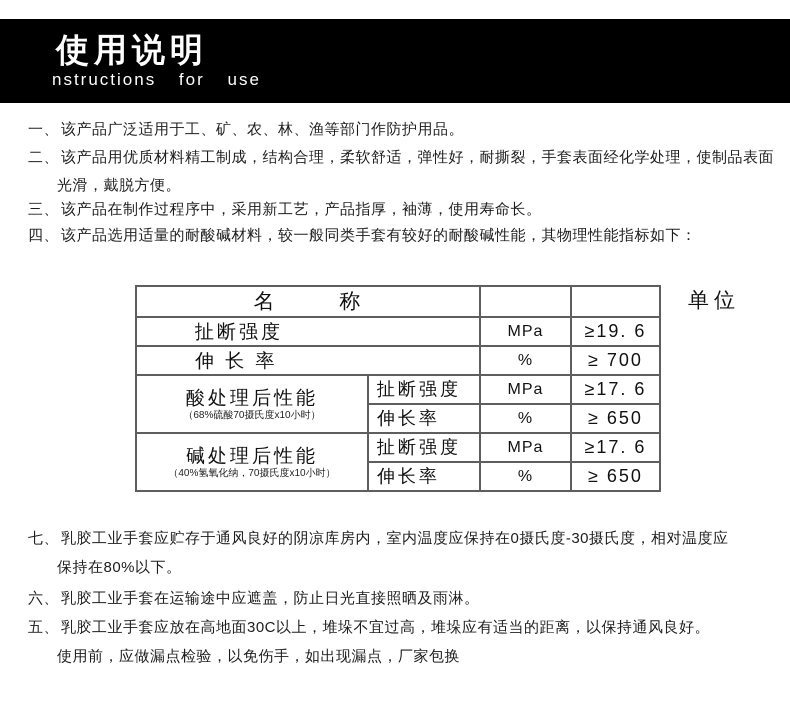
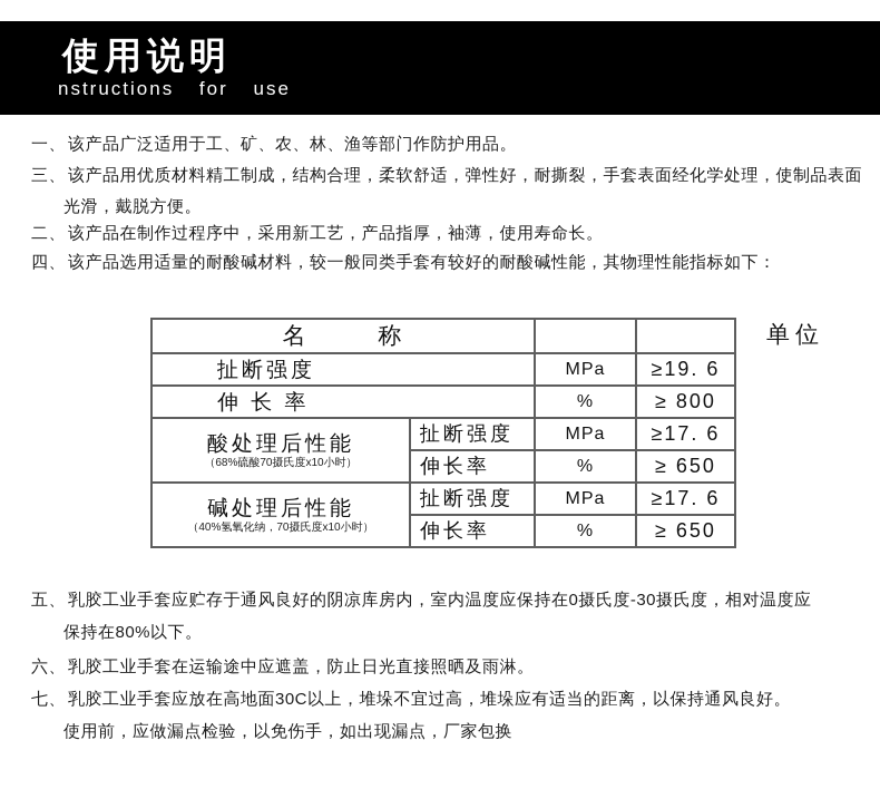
  使用说明
  nstructions for use
  一、该产品广泛适用于工、矿、农、林、渔等部门作防护用品。
- 二、该产品用优质材料精工制成，结构合理，柔软舒适，弹性好，耐撕裂，手套表面经化学处理，使制品表面
+ 三、该产品用优质材料精工制成，结构合理，柔软舒适，弹性好，耐撕裂，手套表面经化学处理，使制品表面
  光滑，戴脱方便。
- 三、该产品在制作过程序中，采用新工艺，产品指厚，袖薄，使用寿命长。
+ 二、该产品在制作过程序中，采用新工艺，产品指厚，袖薄，使用寿命长。
  四、该产品选用适量的耐酸碱材料，较一般同类手套有较好的耐酸碱性能，其物理性能指标如下：
  名 称
  扯断强度	MPa	≥19. 6
- 伸 长 率	%	≥ 700
+ 伸 长 率	%	≥ 800
  酸处理后性能 （68%硫酸70摄氏度x10小时）	扯断强度	MPa	≥17. 6
  伸长率	%	≥ 650
  碱处理后性能 （40%氢氧化纳，70摄氏度x10小时）	扯断强度	MPa	≥17. 6
  伸长率	%	≥ 650
  单位
- 七、乳胶工业手套应贮存于通风良好的阴凉库房内，室内温度应保持在0摄氏度-30摄氏度，相对温度应
+ 五、乳胶工业手套应贮存于通风良好的阴凉库房内，室内温度应保持在0摄氏度-30摄氏度，相对温度应
  保持在80%以下。
  六、乳胶工业手套在运输途中应遮盖，防止日光直接照晒及雨淋。
- 五、乳胶工业手套应放在高地面30C以上，堆垛不宜过高，堆垛应有适当的距离，以保持通风良好。
+ 七、乳胶工业手套应放在高地面30C以上，堆垛不宜过高，堆垛应有适当的距离，以保持通风良好。
  使用前，应做漏点检验，以免伤手，如出现漏点，厂家包换
